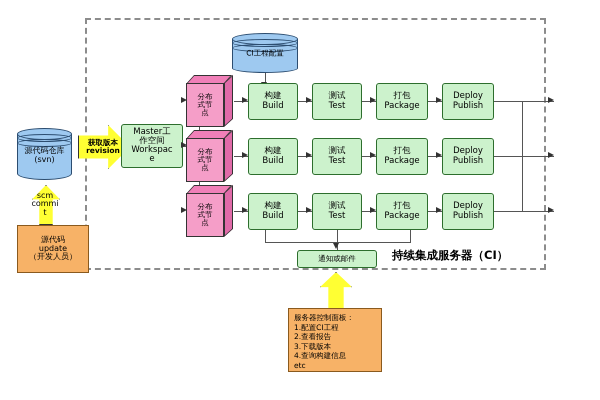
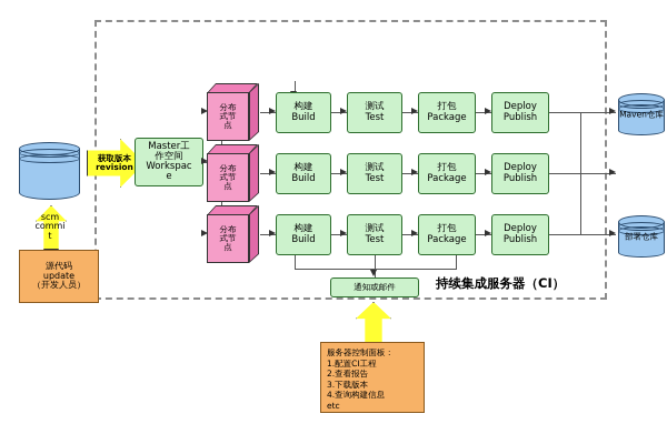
  持续集成服务器（CI）
- 源代码仓库
- (svn)
  scm
  commi
  t
  源代码
  update
  （开发人员）
  获取版本
  revision
  Master工
  作空间
  Workspac
  e
- CI工程配置
  分布
  式节
  点
  构建
  Build
  测试
  Test
  打包
  Package
  Deploy
  Publish
  分布
  式节
  点
  构建
  Build
  测试
  Test
  打包
  Package
  Deploy
  Publish
  分布
  式节
  点
  构建
  Build
  测试
  Test
  打包
  Package
  Deploy
  Publish
+ Maven仓库
+ 部署仓库
  通知或邮件
  服务器控制面板：
  1.配置CI工程
  2.查看报告
  3.下载版本
  4.查询构建信息
  etc
